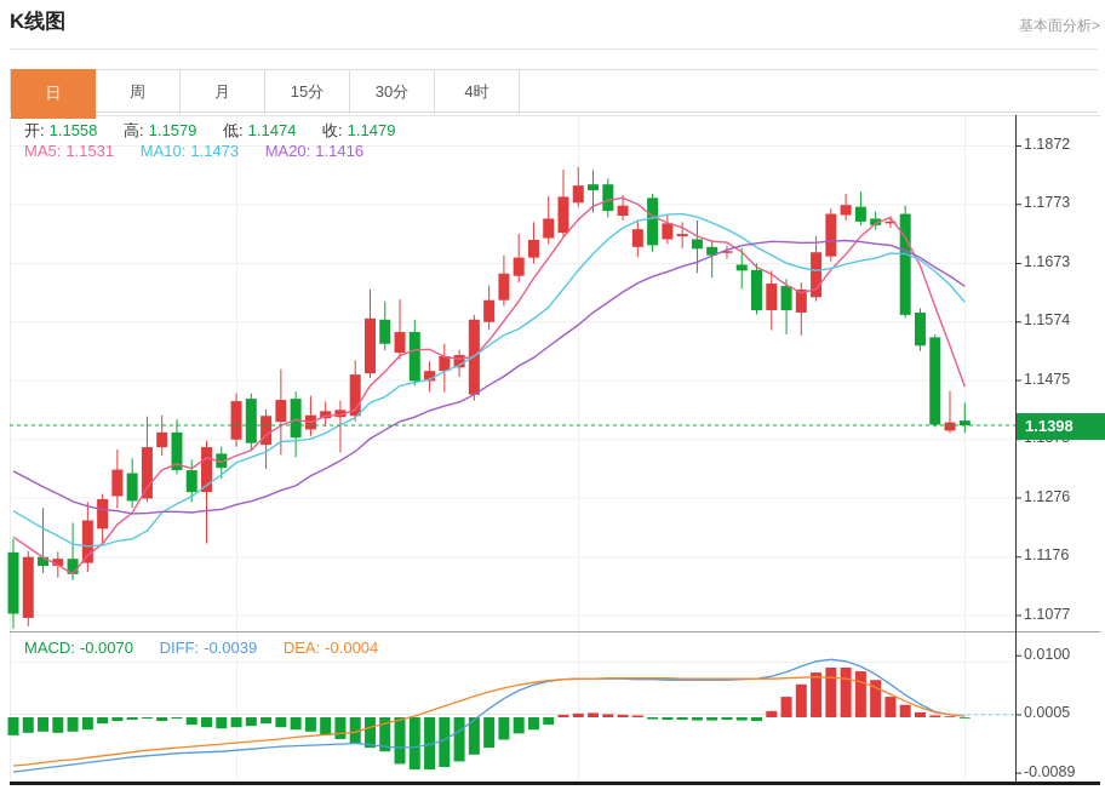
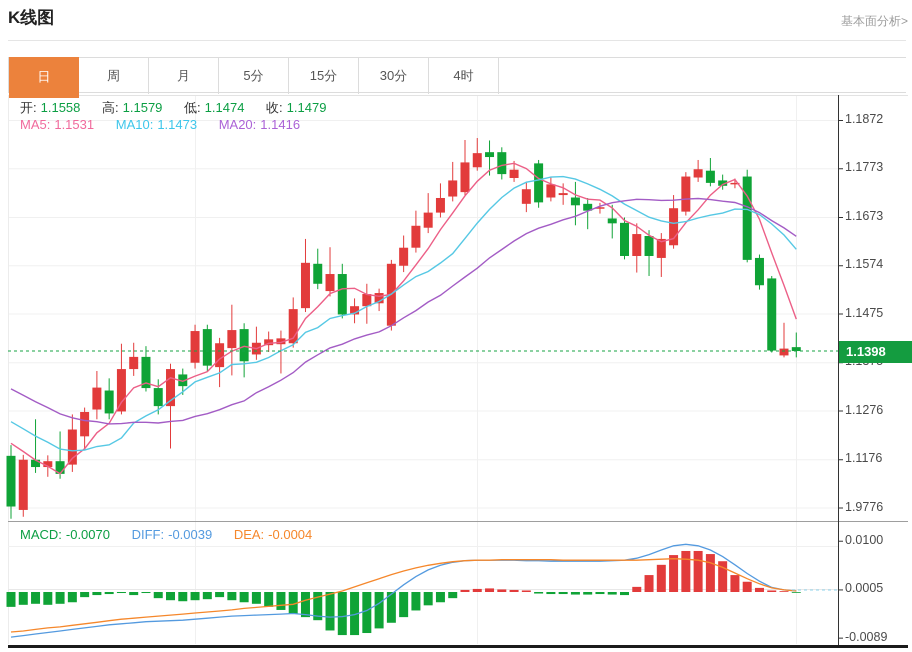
  K线图
  基本面分析>
  日
  周
  月
+ 5分
  15分
  30分
  4时
  开: 1.1558 高: 1.1579 低: 1.1474 收: 1.1479
  MA5: 1.1531 MA10: 1.1473 MA20: 1.1416
  MACD: -0.0070 DIFF: -0.0039 DEA: -0.0004
  1.1872
  1.1773
  1.1673
  1.1574
  1.1475
  1.1276
  1.1176
- 1.1077
+ 1.9776
  0.0100
  0.0005
  -0.0089
  1.1398
